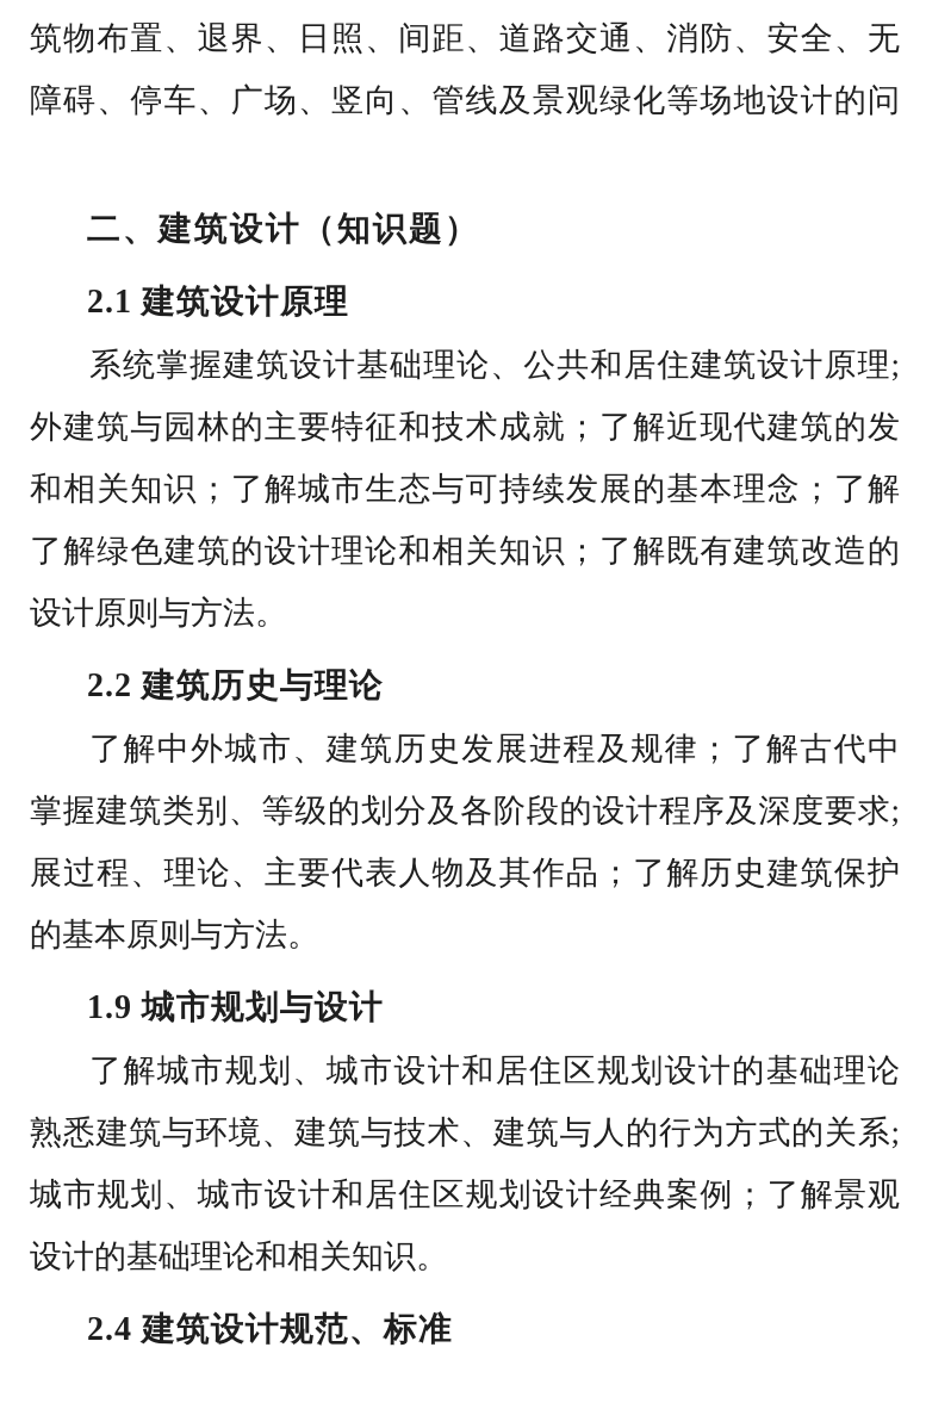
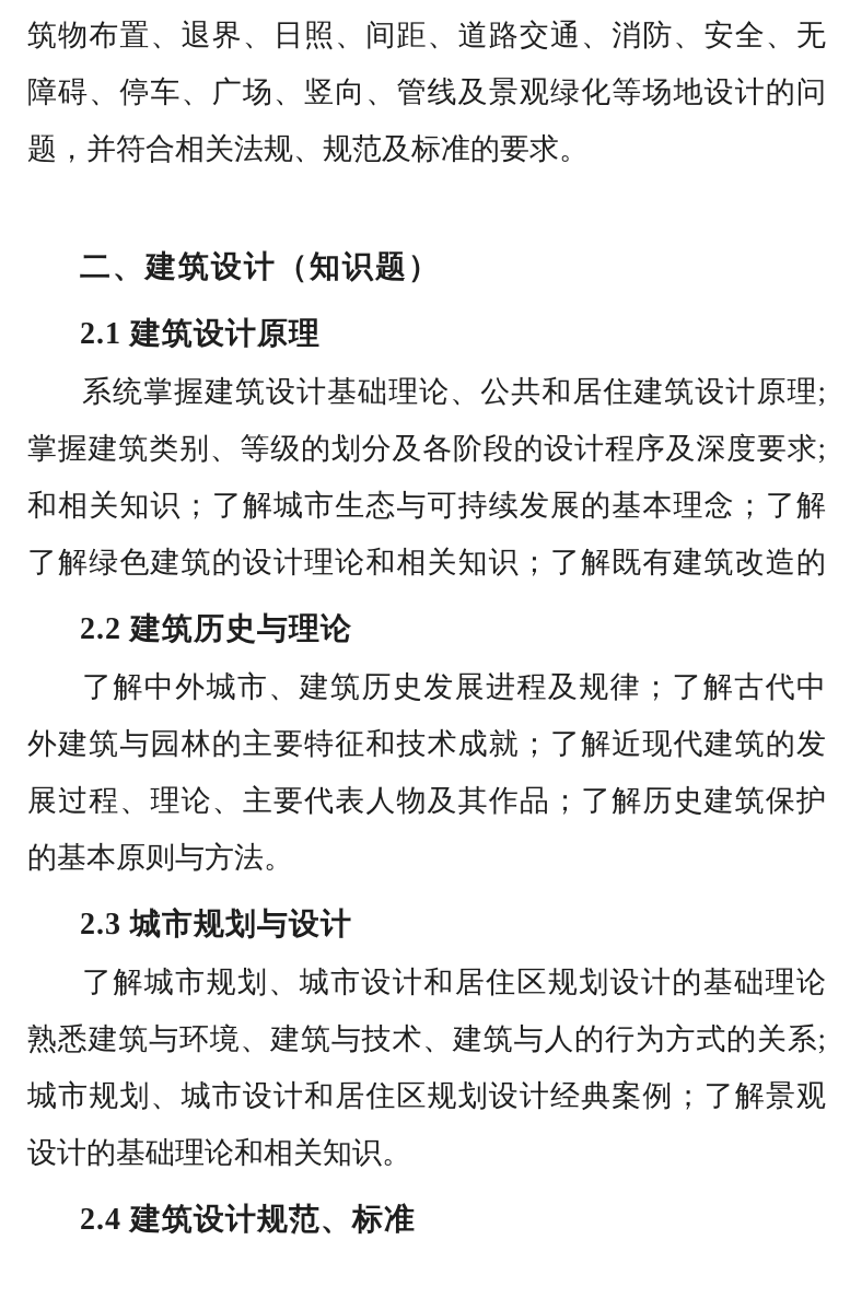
  筑物布置、退界、日照、间距、道路交通、消防、安全、无
  障碍、停车、广场、竖向、管线及景观绿化等场地设计的问
+ 题，并符合相关法规、规范及标准的要求。
  二、建筑设计（知识题）
  2.1 建筑设计原理
  系统掌握建筑设计基础理论、公共和居住建筑设计原理;
- 外建筑与园林的主要特征和技术成就；了解近现代建筑的发
+ 掌握建筑类别、等级的划分及各阶段的设计程序及深度要求;
  和相关知识；了解城市生态与可持续发展的基本理念；了解
  了解绿色建筑的设计理论和相关知识；了解既有建筑改造的
- 设计原则与方法。
  2.2 建筑历史与理论
  了解中外城市、建筑历史发展进程及规律；了解古代中
- 掌握建筑类别、等级的划分及各阶段的设计程序及深度要求;
+ 外建筑与园林的主要特征和技术成就；了解近现代建筑的发
  展过程、理论、主要代表人物及其作品；了解历史建筑保护
  的基本原则与方法。
- 1.9 城市规划与设计
+ 2.3 城市规划与设计
  了解城市规划、城市设计和居住区规划设计的基础理论
  熟悉建筑与环境、建筑与技术、建筑与人的行为方式的关系;
  城市规划、城市设计和居住区规划设计经典案例；了解景观
  设计的基础理论和相关知识。
  2.4 建筑设计规范、标准
